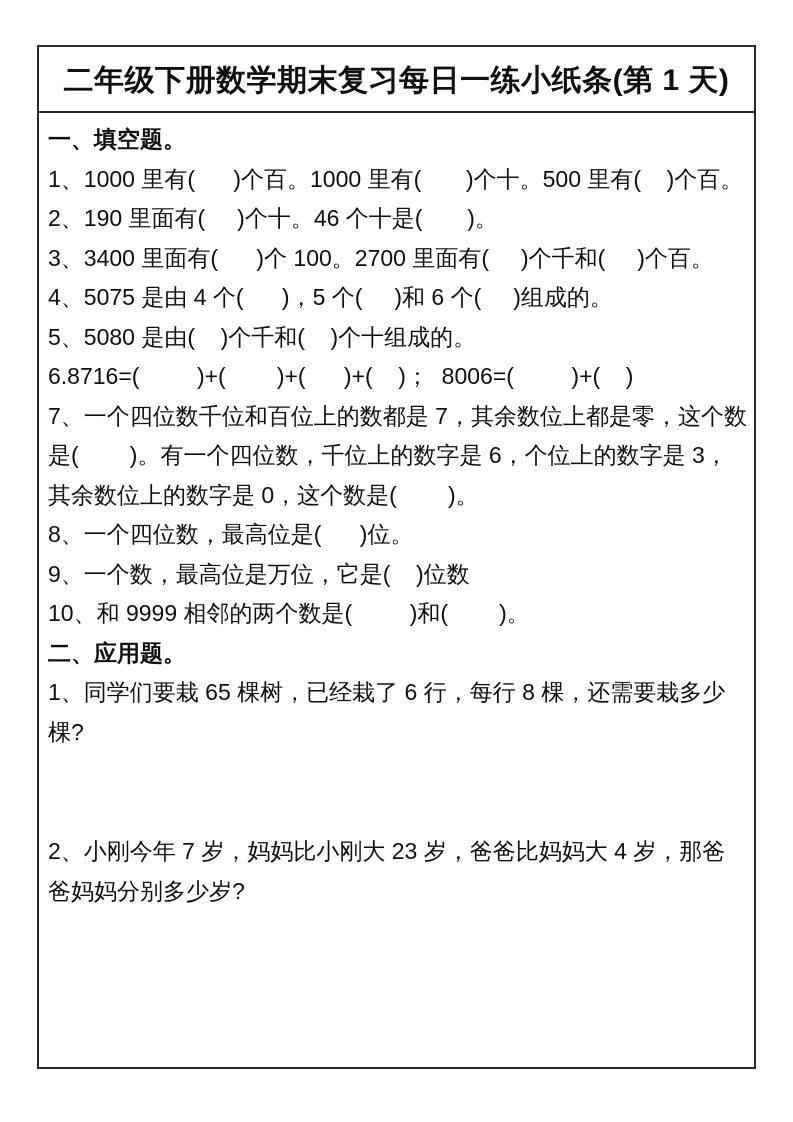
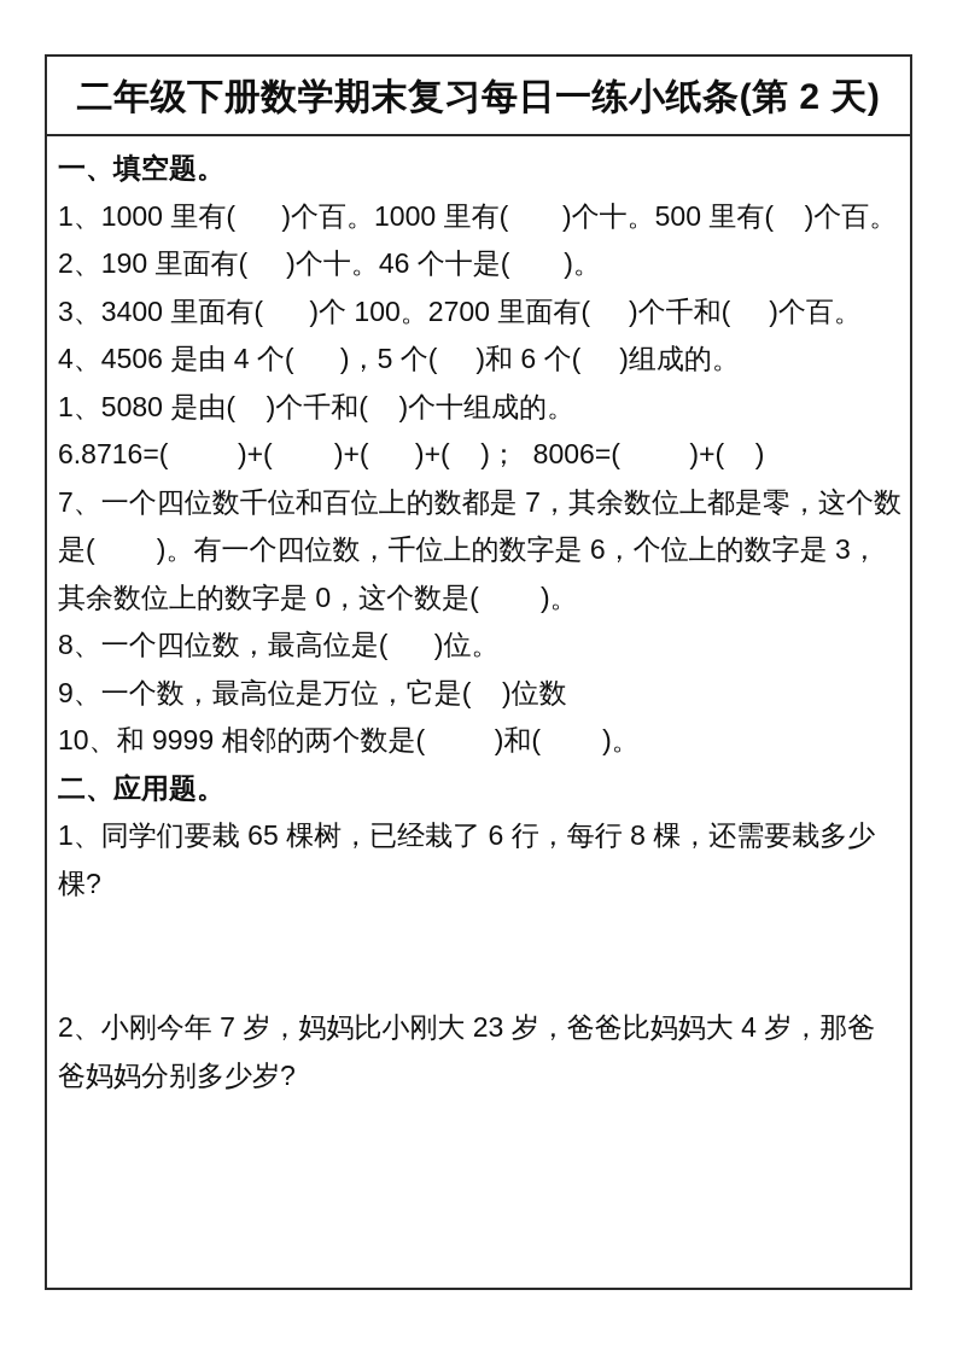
- 二年级下册数学期末复习每日一练小纸条(第 1 天)
+ 二年级下册数学期末复习每日一练小纸条(第 2 天)
  一、填空题。
  1、1000 里有( )个百。1000 里有( )个十。500 里有( )个百。
  2、190 里面有( )个十。46 个十是( )。
  3、3400 里面有( )个 100。2700 里面有( )个千和( )个百。
- 4、5075 是由 4 个( )，5 个( )和 6 个( )组成的。
+ 4、4506 是由 4 个( )，5 个( )和 6 个( )组成的。
- 5、5080 是由( )个千和( )个十组成的。
+ 1、5080 是由( )个千和( )个十组成的。
  6.8716=( )+( )+( )+( )； 8006=( )+( )
  7、一个四位数千位和百位上的数都是 7，其余数位上都是零，这个数是( )。有一个四位数，千位上的数字是 6，个位上的数字是 3，其余数位上的数字是 0，这个数是( )。
  8、一个四位数，最高位是( )位。
  9、一个数，最高位是万位，它是( )位数
  10、和 9999 相邻的两个数是( )和( )。
  二、应用题。
  1、同学们要栽 65 棵树，已经栽了 6 行，每行 8 棵，还需要栽多少棵?
  2、小刚今年 7 岁，妈妈比小刚大 23 岁，爸爸比妈妈大 4 岁，那爸爸妈妈分别多少岁?
